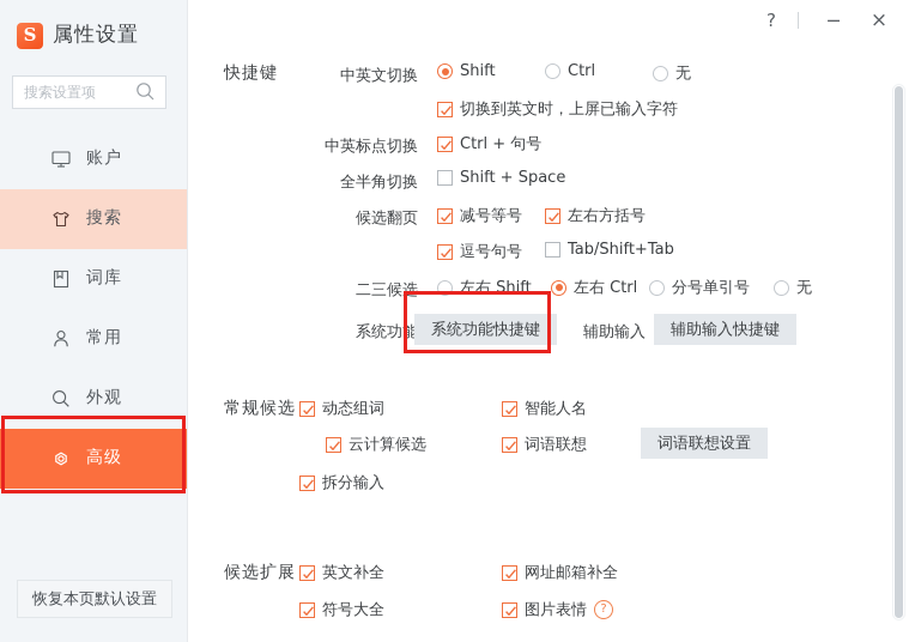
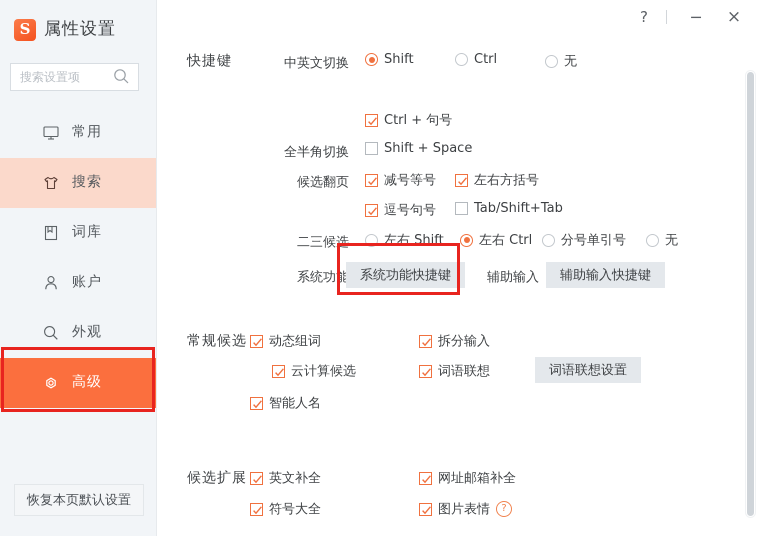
  S
  属性设置
  搜索设置项
- 账户
+ 常用
  搜索
  词库
- 常用
+ 账户
  外观
  高级
  恢复本页默认设置
  ?
  ─
  ×
  快捷键
  中英文切换
  Shift
  Ctrl
  无
- 切换到英文时，上屏已输入字符
- 中英标点切换
  Ctrl + 句号
  全半角切换
  Shift + Space
  候选翻页
  减号等号
  左右方括号
  逗号句号
  Tab/Shift+Tab
  二三候选
  左右 Shift
  左右 Ctrl
  分号单引号
  无
  系统功能
  系统功能快捷键
  辅助输入
  辅助输入快捷键
  常规候选
  动态组词
- 智能人名
+ 拆分输入
  云计算候选
  词语联想
  词语联想设置
- 拆分输入
+ 智能人名
  候选扩展
  英文补全
  网址邮箱补全
  符号大全
  图片表情
  ?
